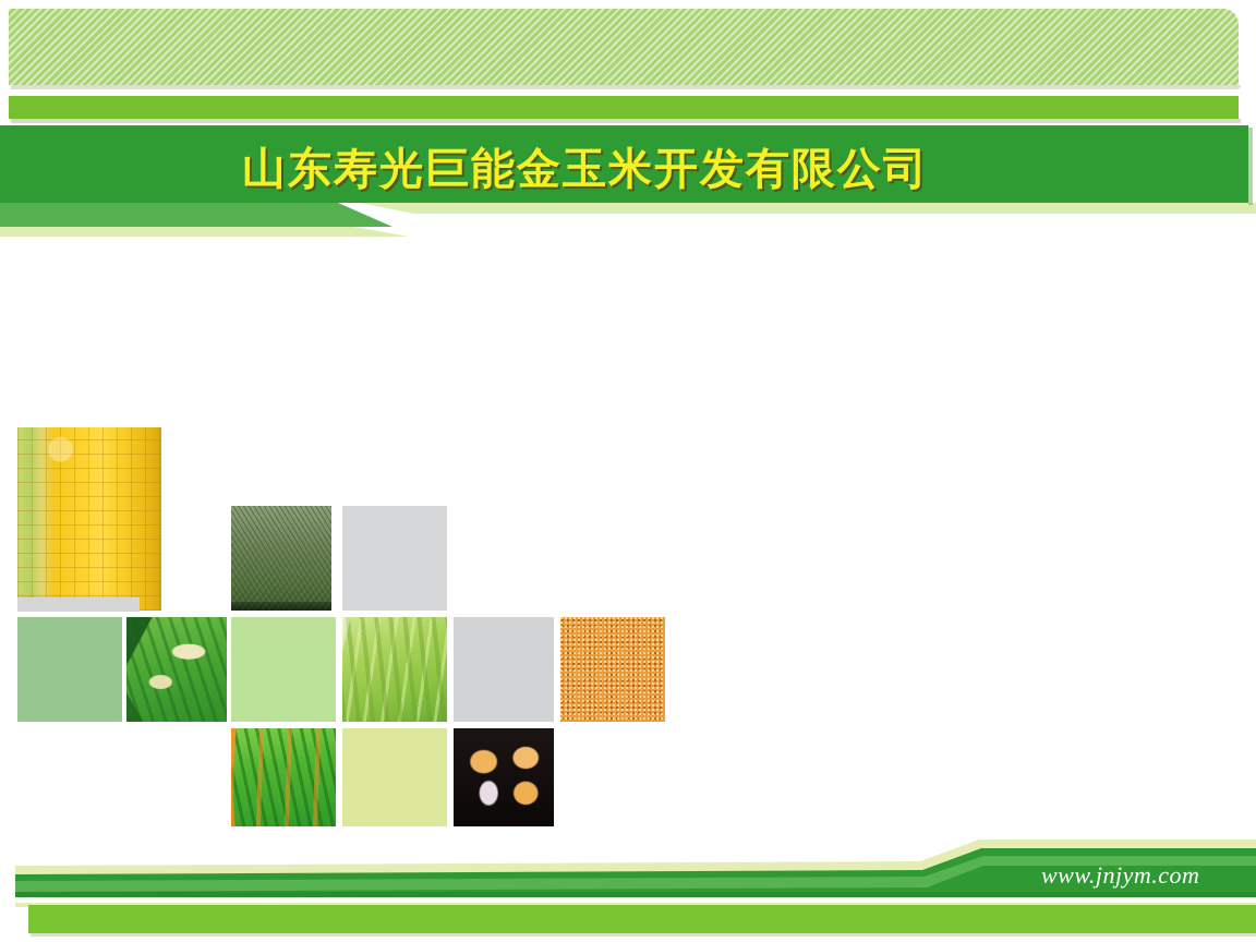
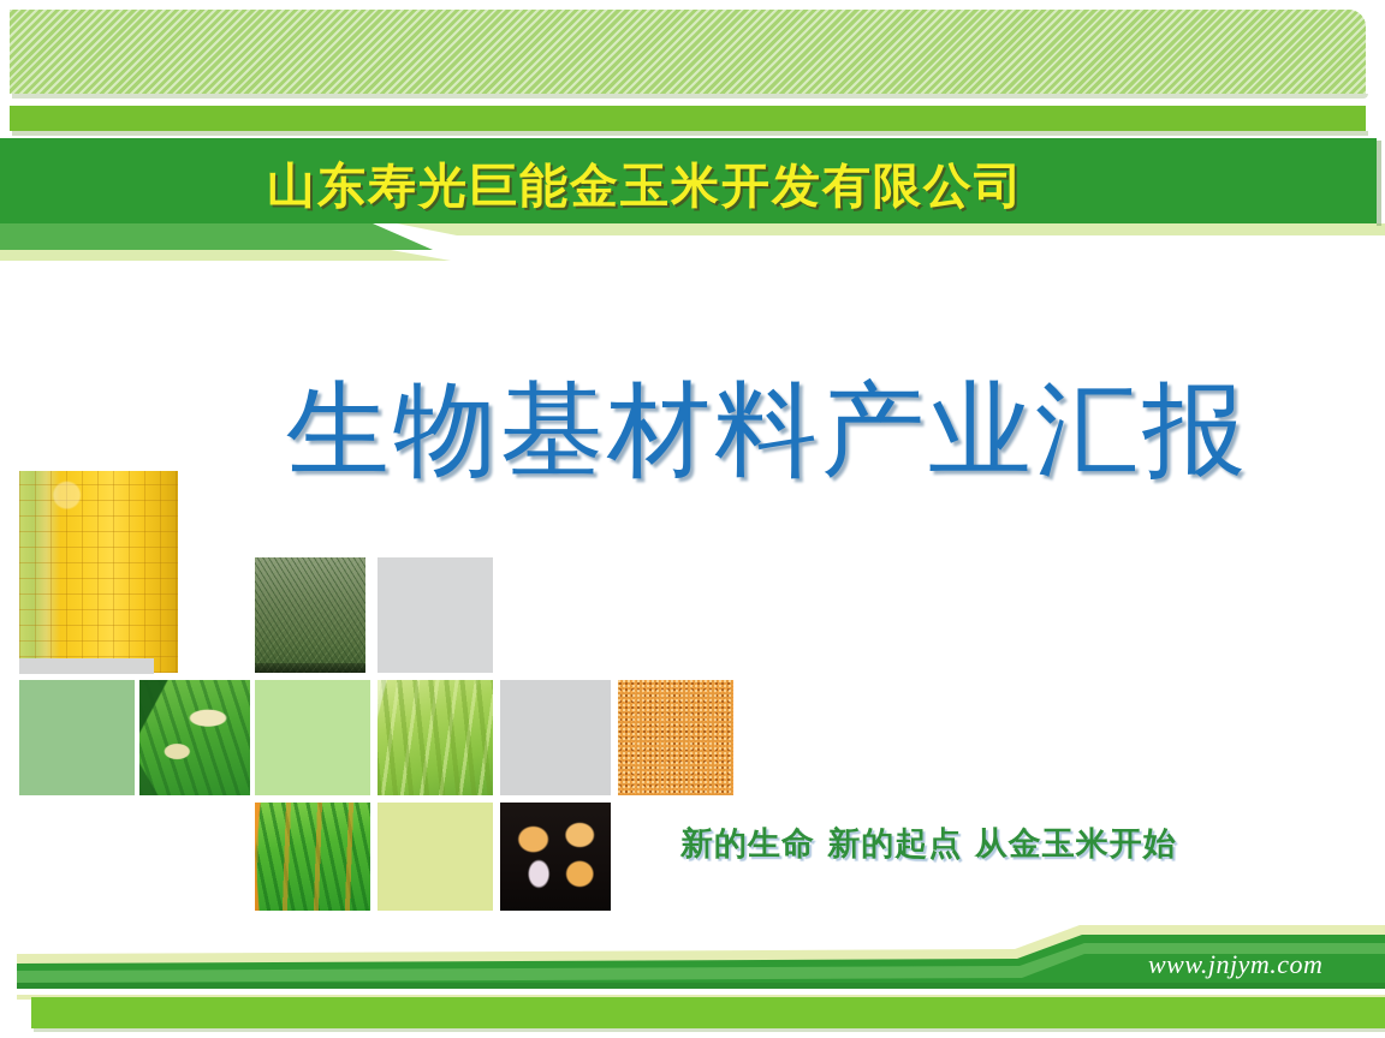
  山东寿光巨能金玉米开发有限公司
+ 生物基材料产业汇报
+ 新的生命 新的起点 从金玉米开始
  www.jnjym.com
